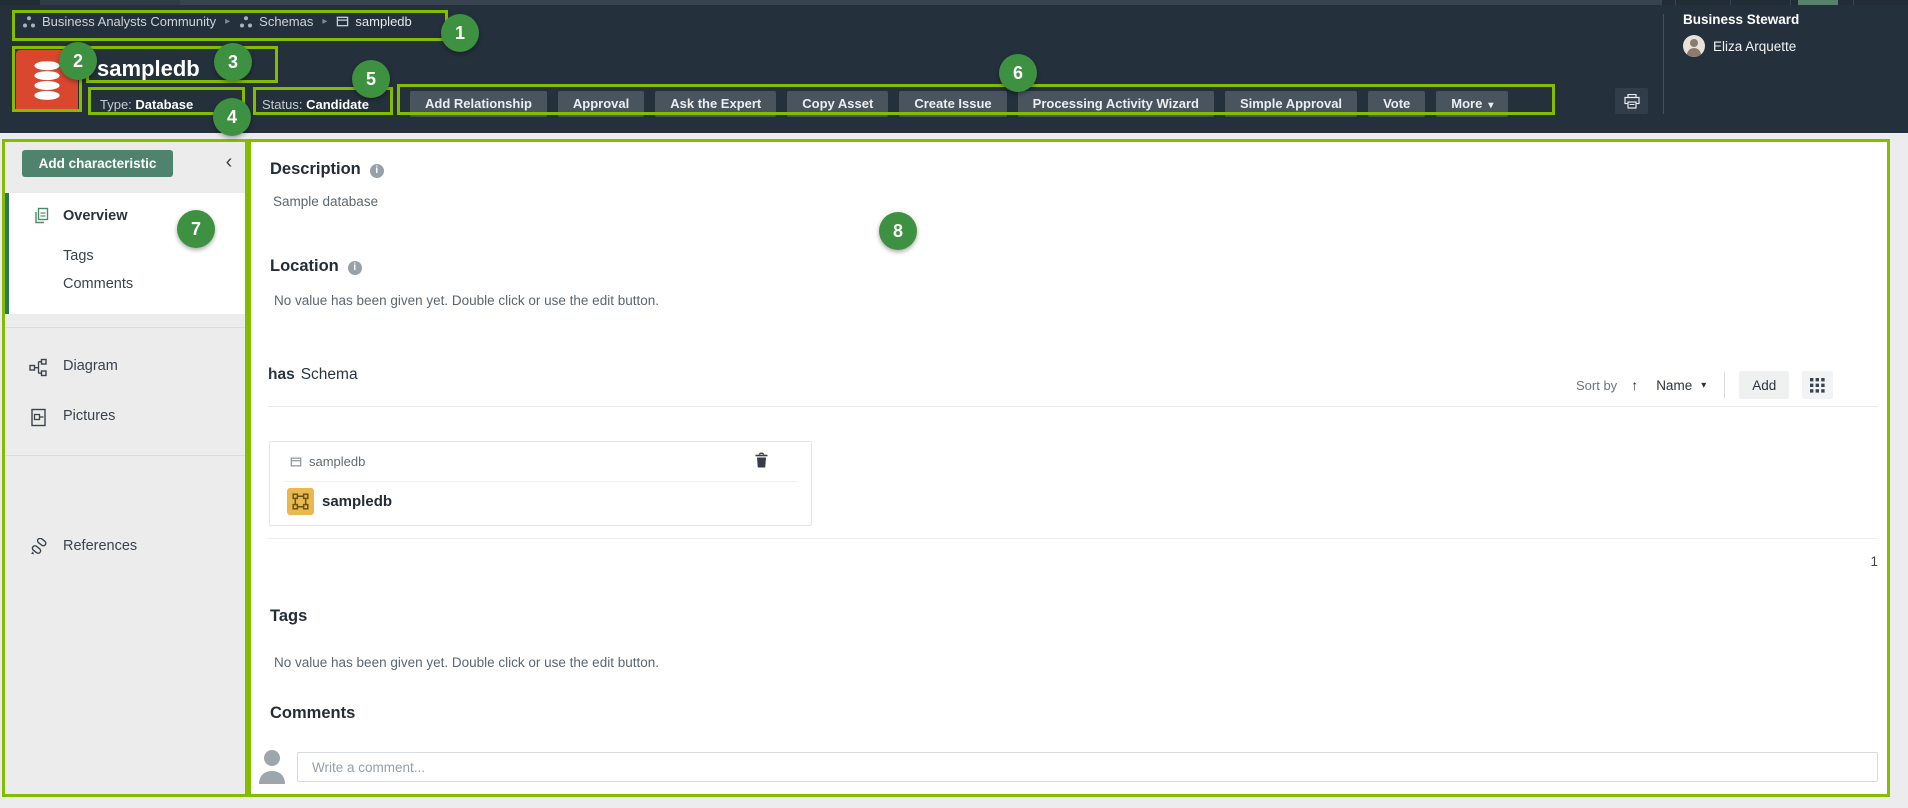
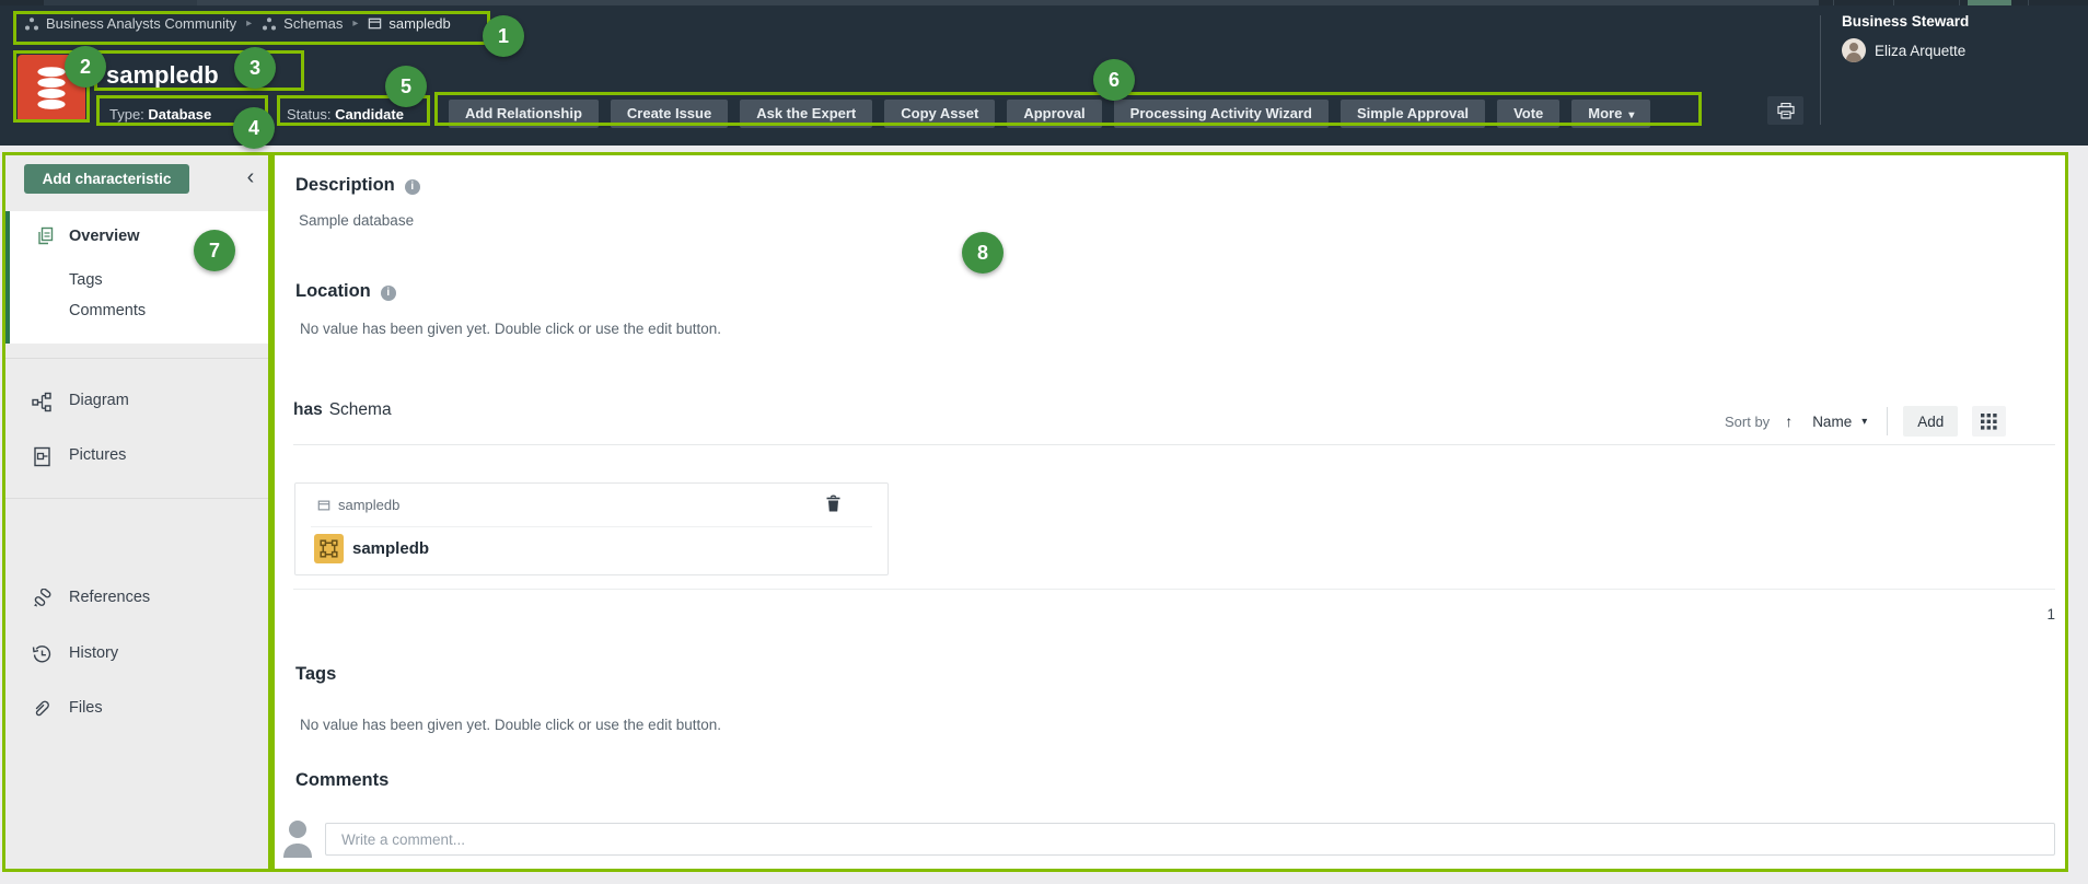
  Business Analysts Community
  ▸
  Schemas
  ▸
  sampledb
  sampledb
  Type: Database
  Status: Candidate
  Add Relationship
- Approval
+ Create Issue
  Ask the Expert
  Copy Asset
- Create Issue
+ Approval
  Processing Activity Wizard
  Simple Approval
  Vote
  More ▾
  Business Steward
  Eliza Arquette
  Add characteristic
  ‹
  Overview
  Tags
  Comments
  Diagram
  Pictures
  References
+ History
+ Files
  Description i
  Sample database
  Location i
  No value has been given yet. Double click or use the edit button.
  has Schema
  Sort by
  ↑
  Name
  ▾
  Add
  sampledb
  sampledb
  1
  Tags
  No value has been given yet. Double click or use the edit button.
  Comments
  Write a comment...
  1
  2
  3
  4
  5
  6
  7
  8
